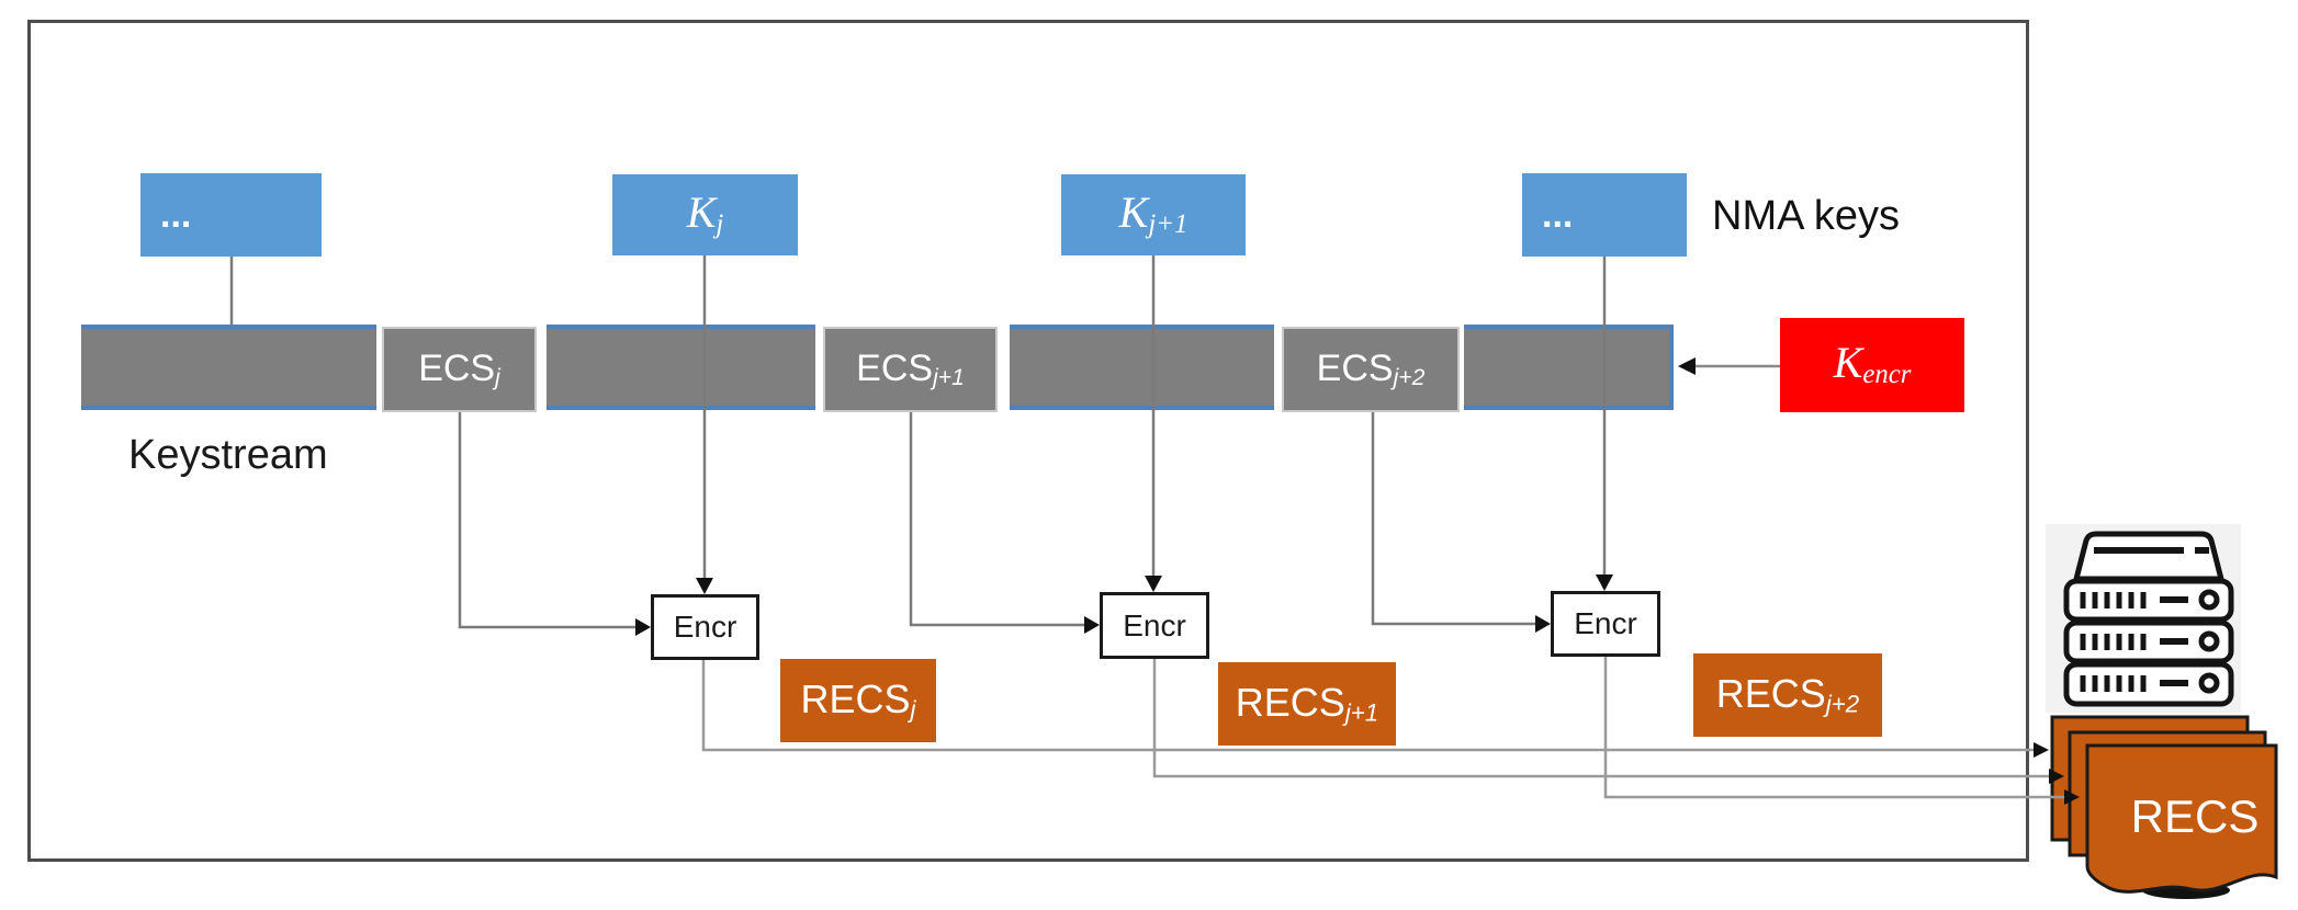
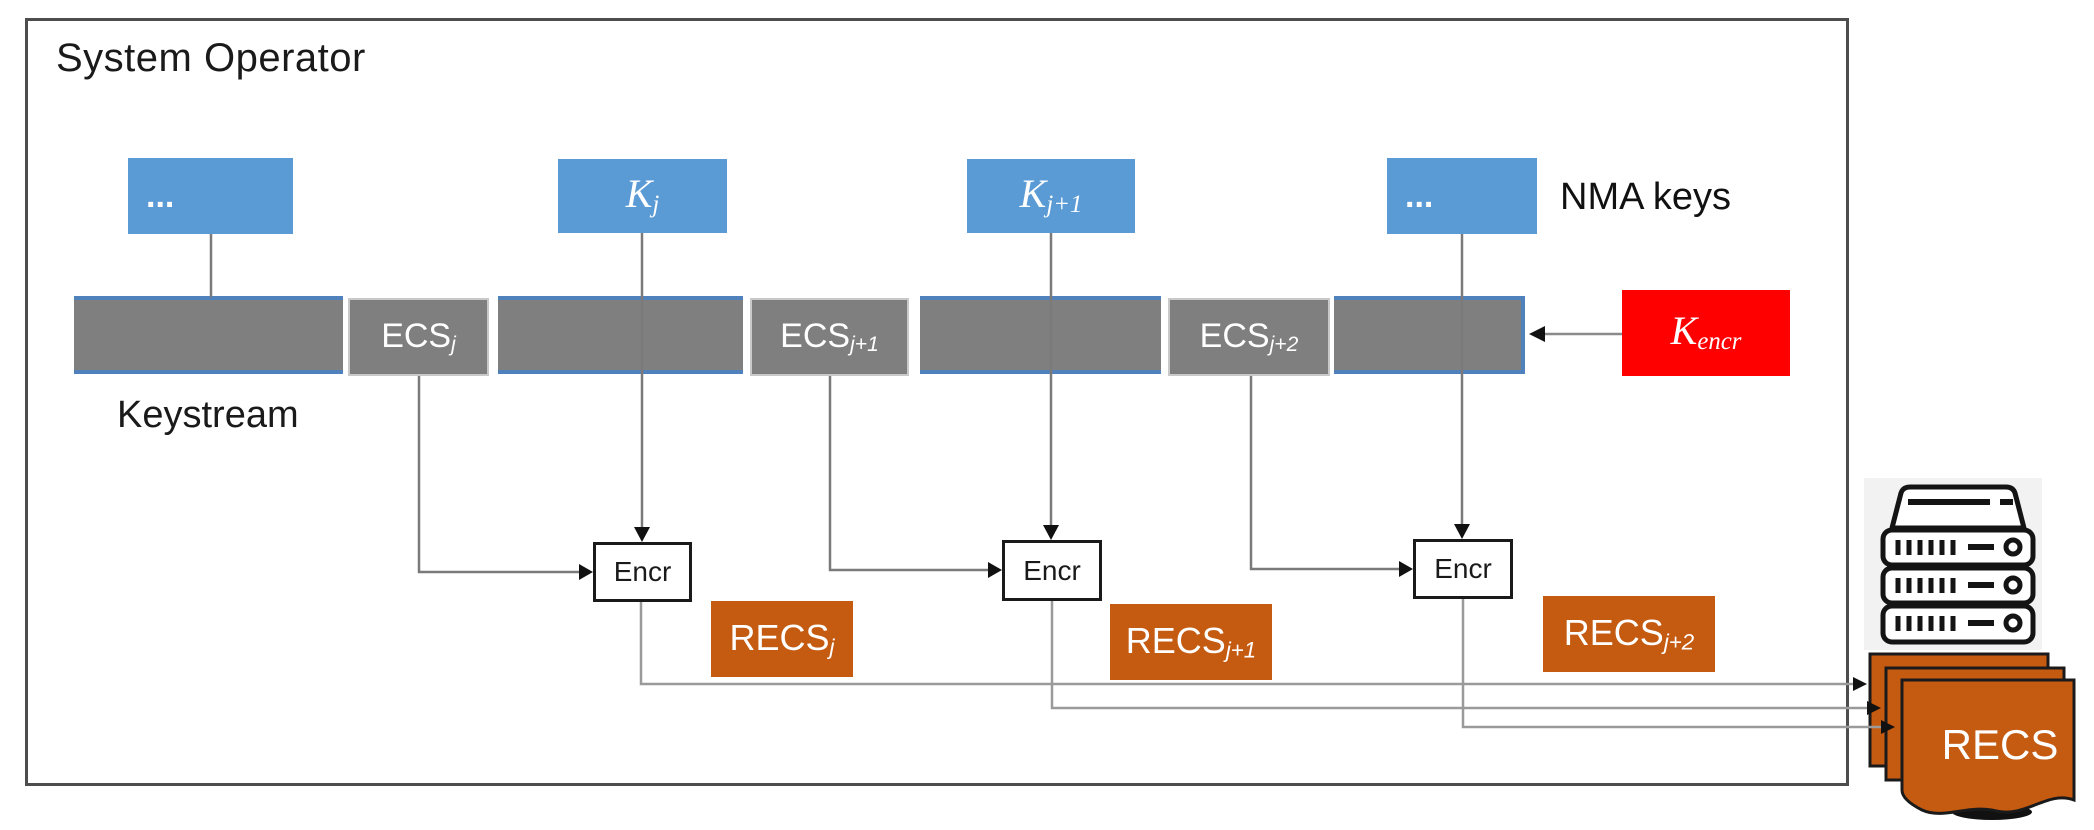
+ System Operator
  ...
  Kj
  Kj+1
  ...
  NMA keys
  ECSj
  ECSj+1
  ECSj+2
  Keystream
  Kencr
  Encr
  Encr
  Encr
  RECSj
  RECSj+1
  RECSj+2
  RECS
